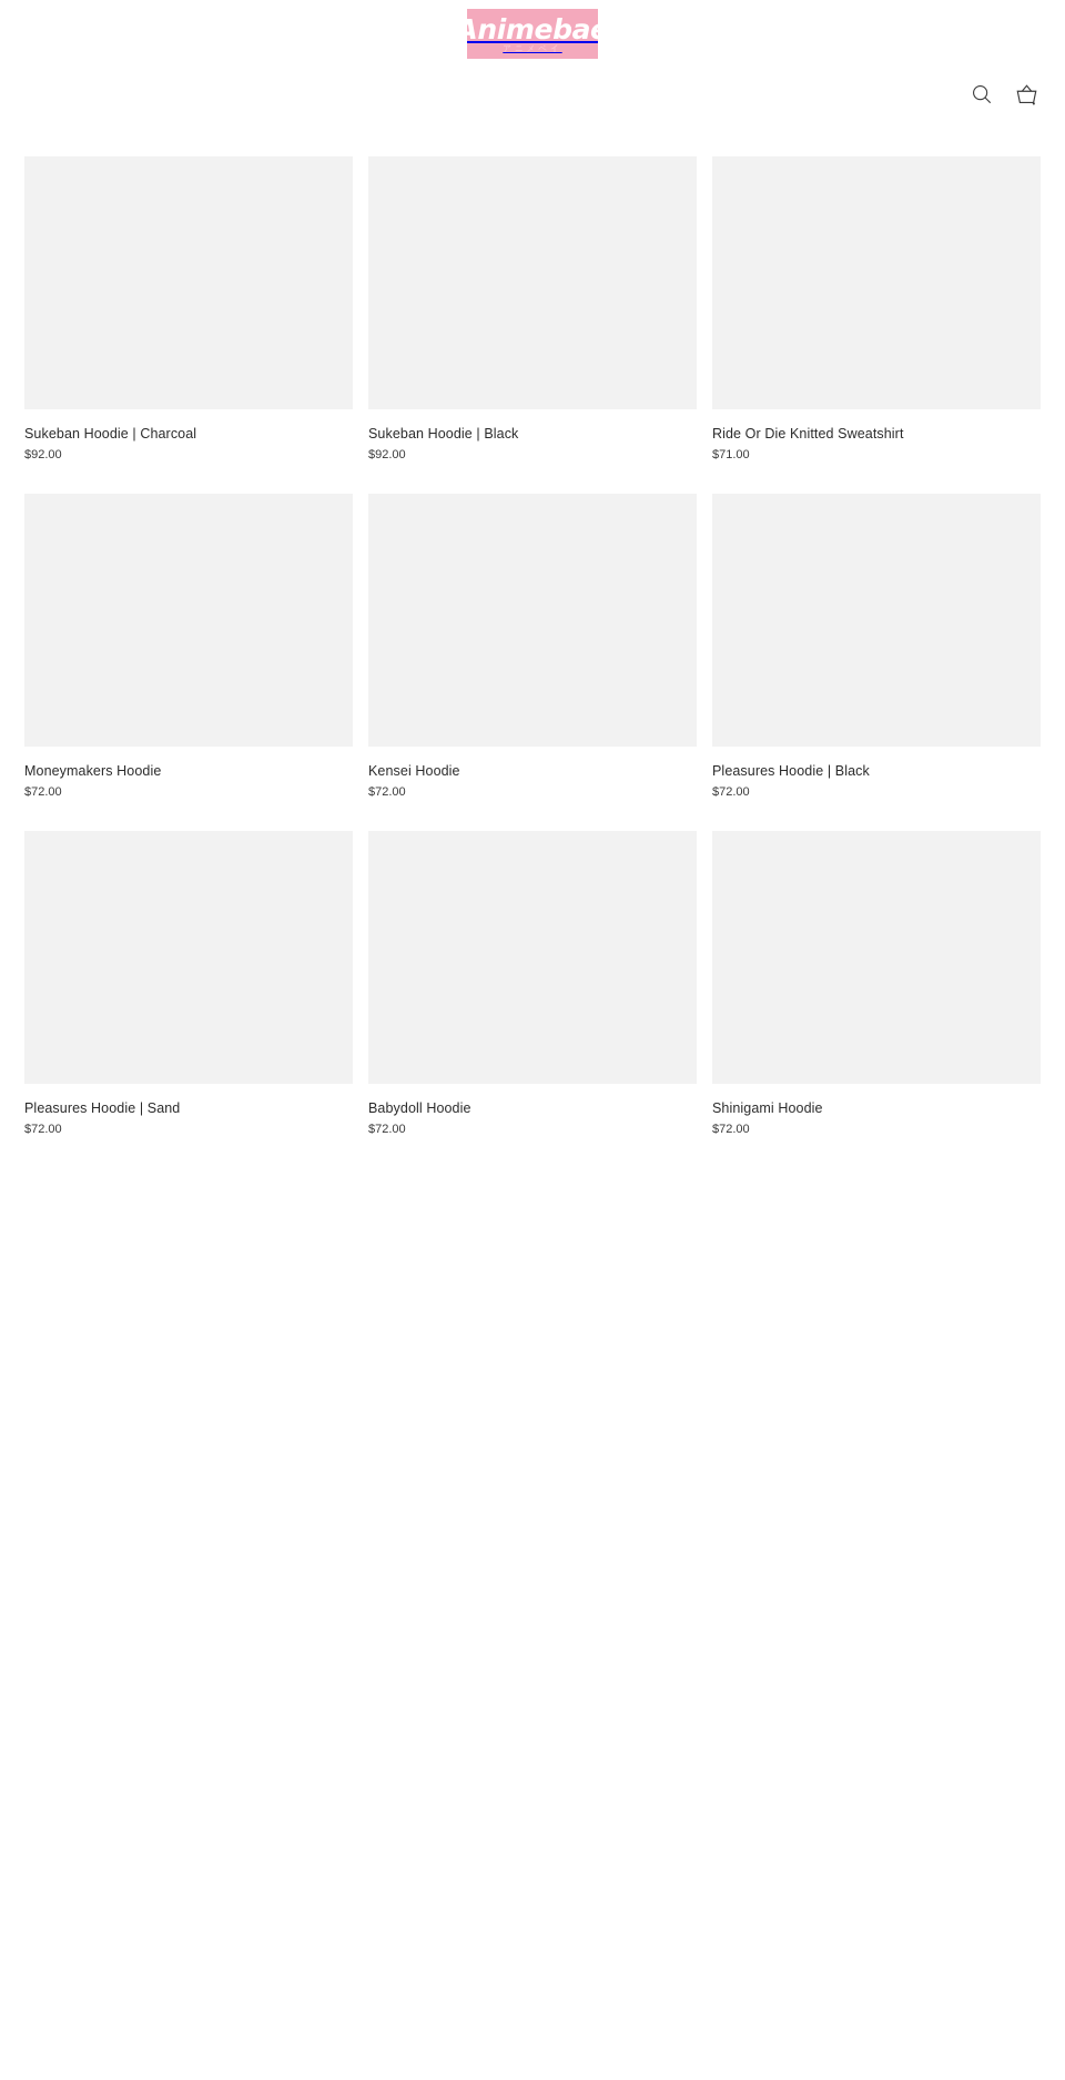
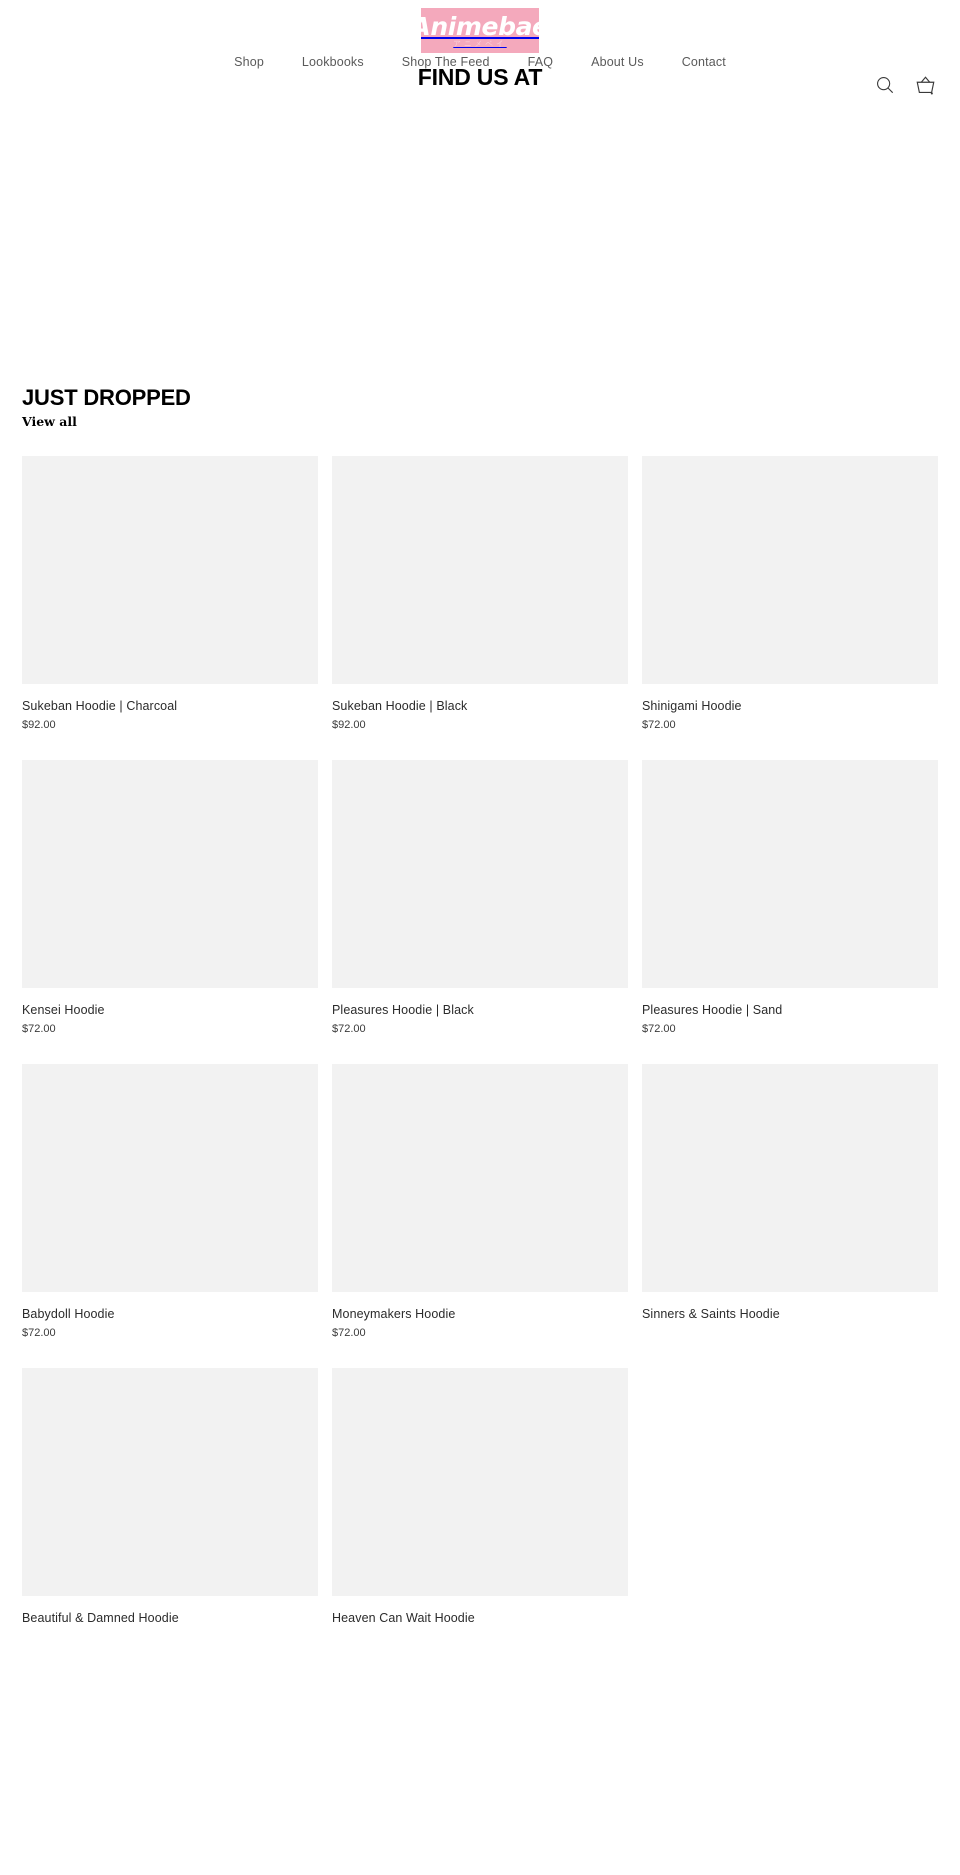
  Animeba
  アニメベイ
+ Shop
+ Lookbooks
+ Shop The Feed
+ FAQ
+ About Us
+ Contact
+ FIND US AT
+ JUST DROPPED
+ View all
  Sukeban Hoodie | Charcoal
  $92.00
  Sukeban Hoodie | Black
  $92.00
- Ride Or Die Knitted Sweatshirt
- $71.00
- Moneymakers Hoodie
+ Shinigami Hoodie
  $72.00
  Kensei Hoodie
  $72.00
  Pleasures Hoodie | Black
  $72.00
  Pleasures Hoodie | Sand
  $72.00
  Babydoll Hoodie
  $72.00
- Shinigami Hoodie
+ Moneymakers Hoodie
  $72.00
+ Sinners & Saints Hoodie
+ Beautiful & Damned Hoodie
+ Heaven Can Wait Hoodie
